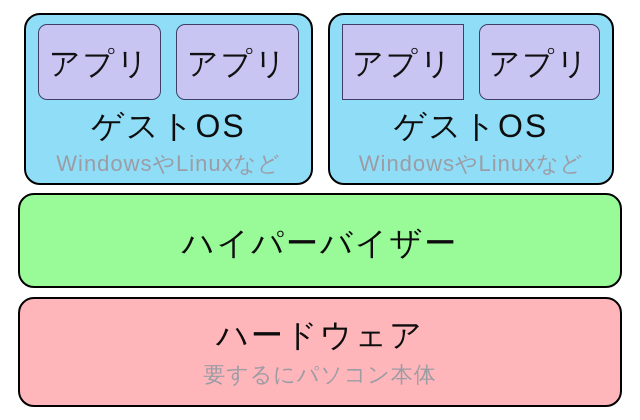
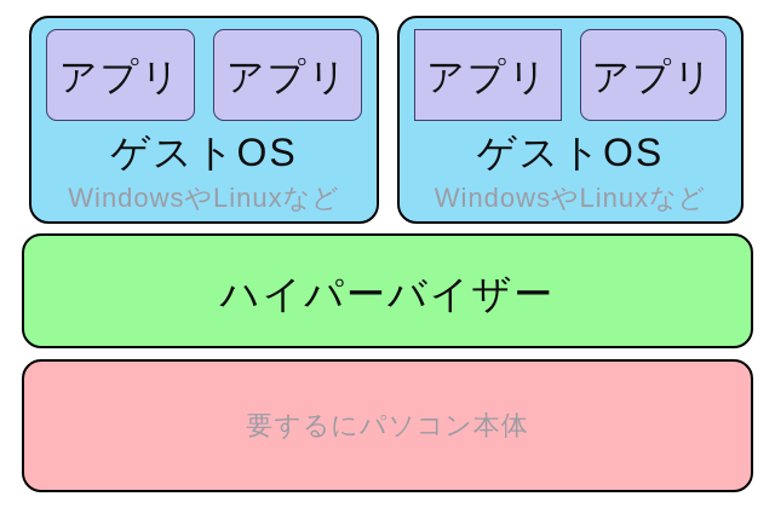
  アプリ
  アプリ
  ゲストOS
  WindowsやLinuxなど
  アプリ
  アプリ
  ゲストOS
  WindowsやLinuxなど
  ハイパーバイザー
- ハードウェア
  要するにパソコン本体
